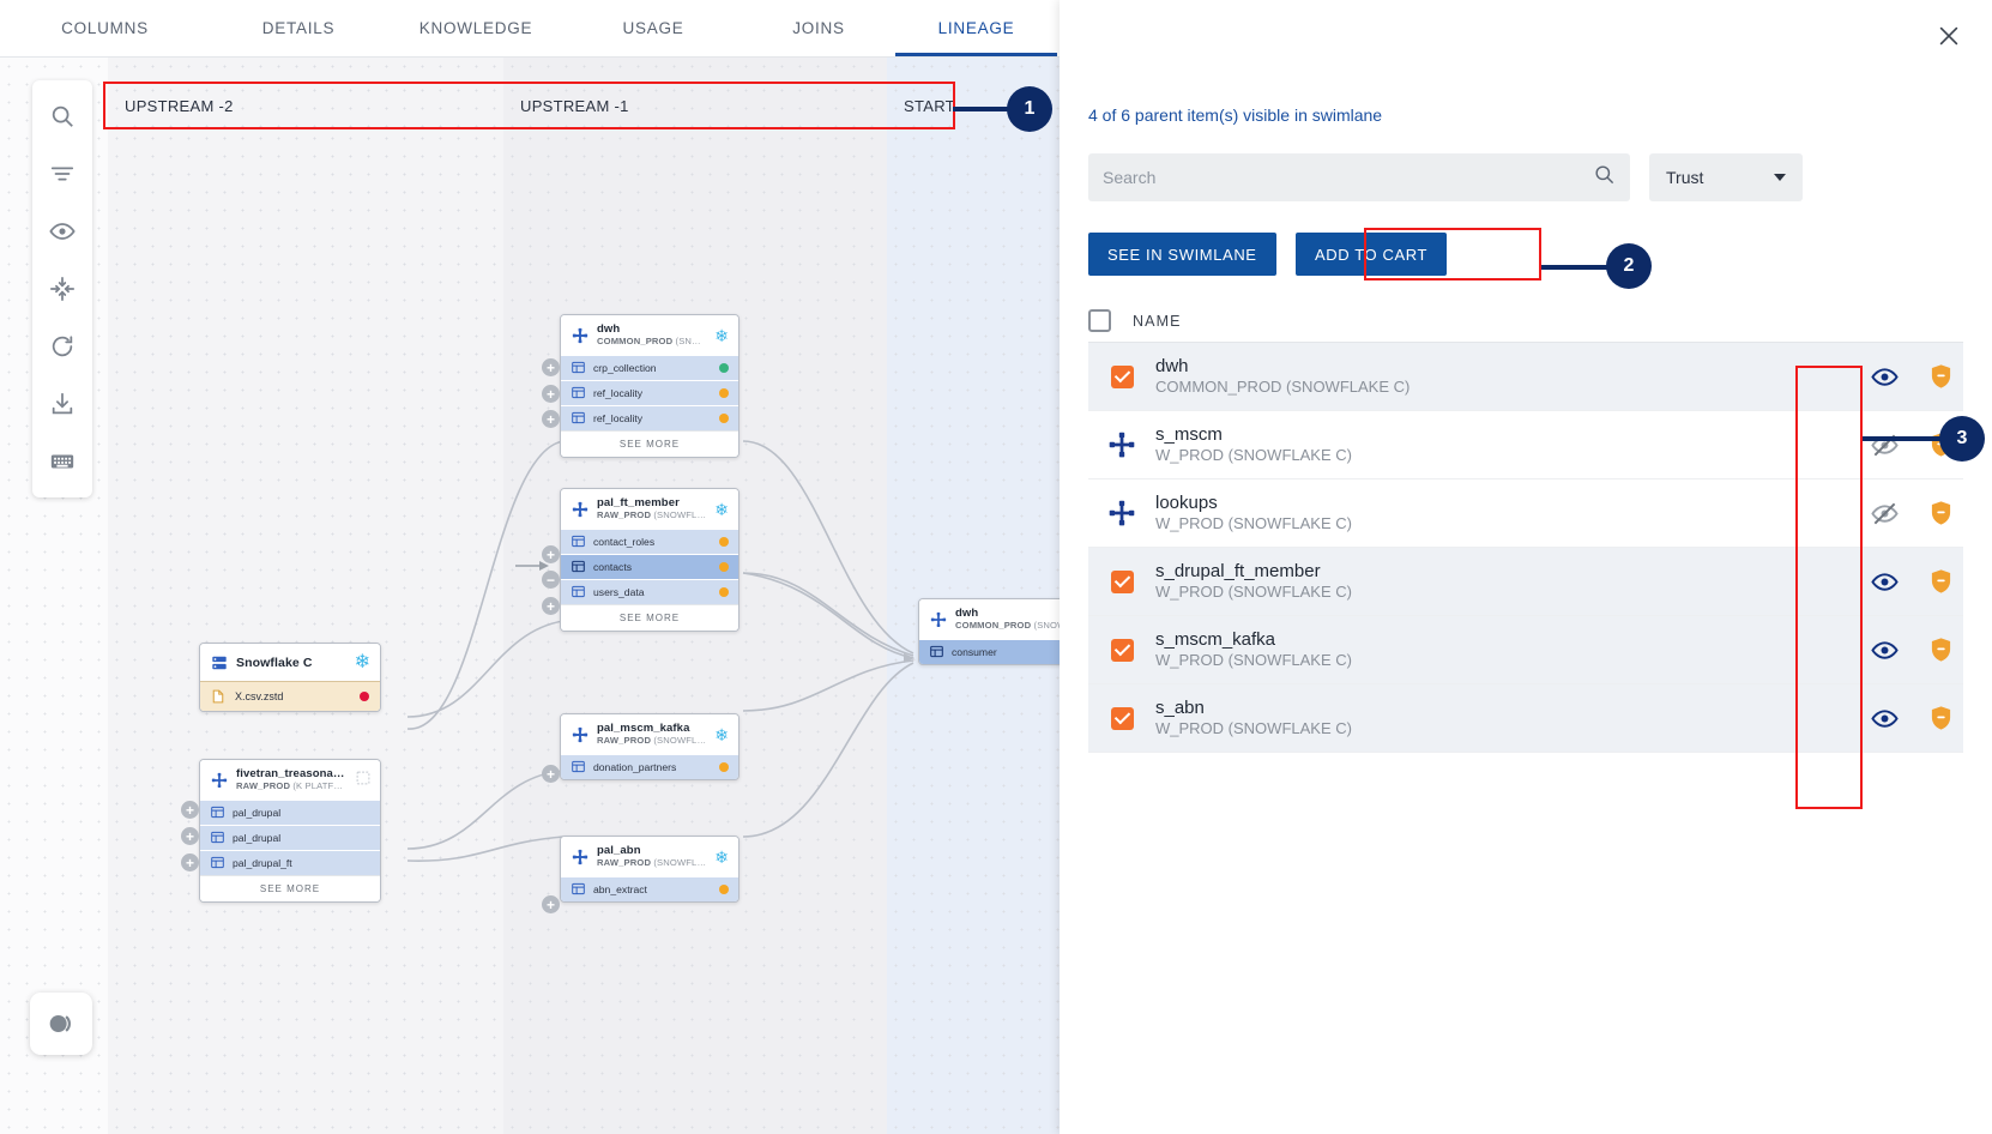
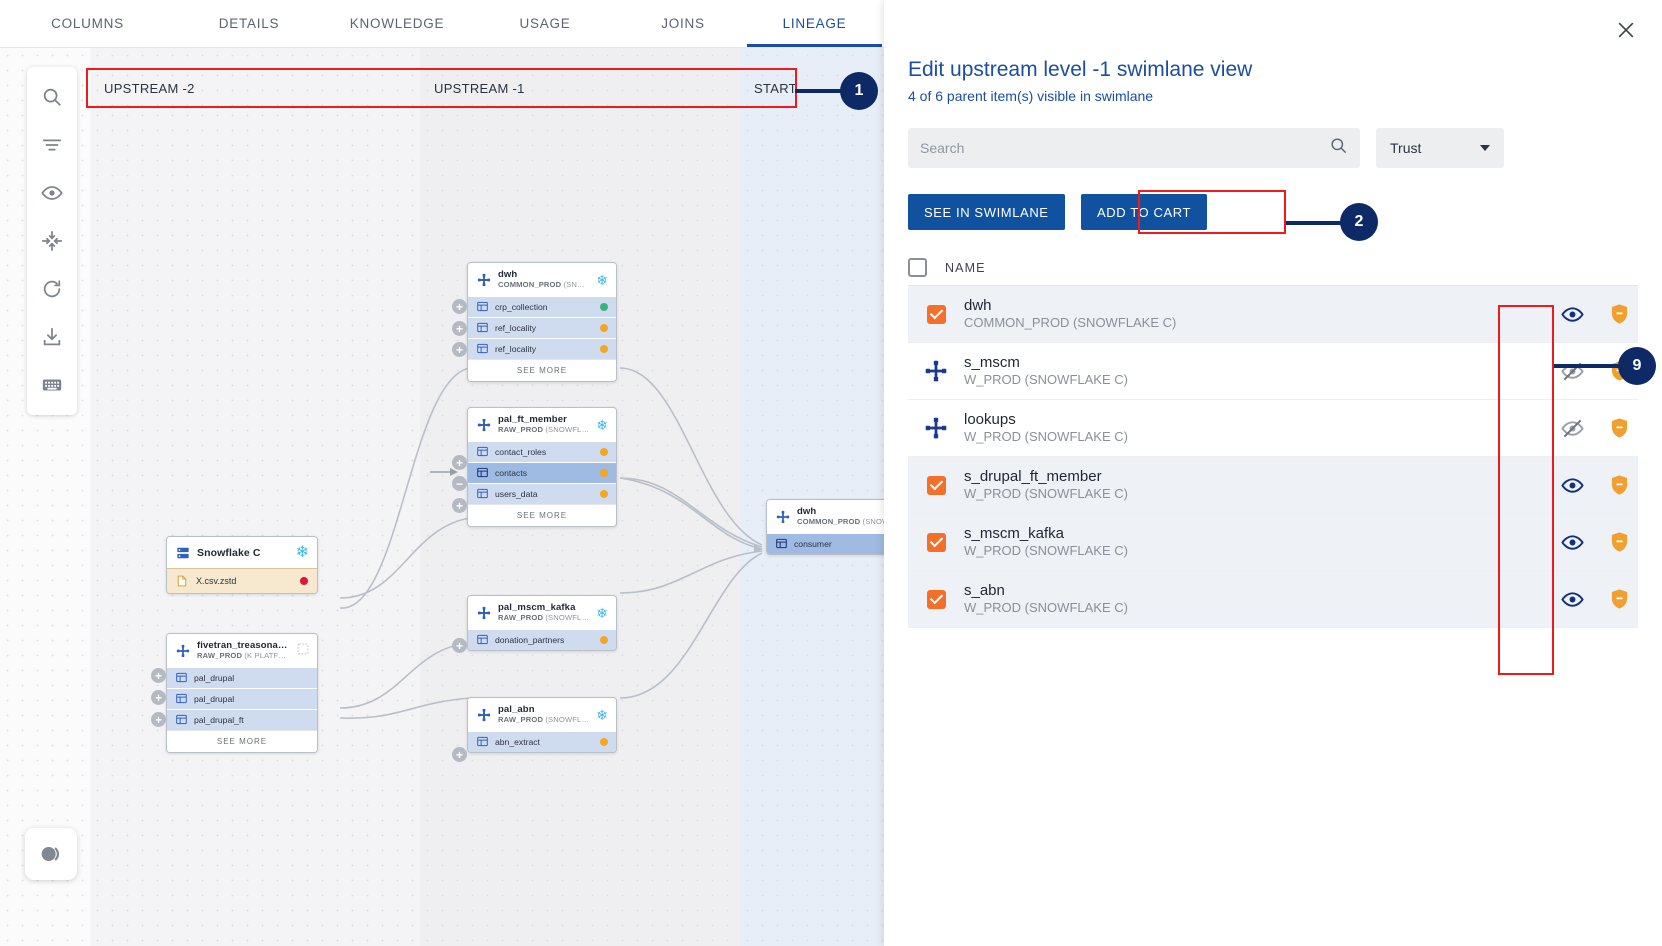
  COLUMNS
  DETAILS
  KNOWLEDGE
  USAGE
  JOINS
  LINEAGE
  UPSTREAM -2
  UPSTREAM -1
  START
  dwh
  ❄
  crp_collection
  ref_locality
  ref_locality
  SEE MORE
  +
  +
  +
  pal_ft_member
  RAW_PROD (SNOWFLAK
  ❄
  contact_roles
  contacts
  users_data
  SEE MORE
  +
  −
  +
  pal_mscm_kafka
  RAW_PROD (SNOWFLAK
  ❄
  donation_partners
  +
  pal_abn
  RAW_PROD (SNOWFLAK
  ❄
  abn_extract
  +
  Snowflake C
  ❄
  X.csv.zstd
  pal_drupal
  pal_drupal
  pal_drupal_ft
  SEE MORE
  +
  +
  +
  dwh
  consumer
  1
+ Edit upstream level -1 swimlane view
  4 of 6 parent item(s) visible in swimlane
  Search
  Trust
  SEE IN SWIMLANE
  ADD TO CART
  NAME
  dwh
  COMMON_PROD (SNOWFLAKE C)
  s_mscm
  W_PROD (SNOWFLAKE C)
  lookups
  W_PROD (SNOWFLAKE C)
  s_drupal_ft_member
  W_PROD (SNOWFLAKE C)
  s_mscm_kafka
  W_PROD (SNOWFLAKE C)
  s_abn
  W_PROD (SNOWFLAKE C)
  2
- 3
+ 9
